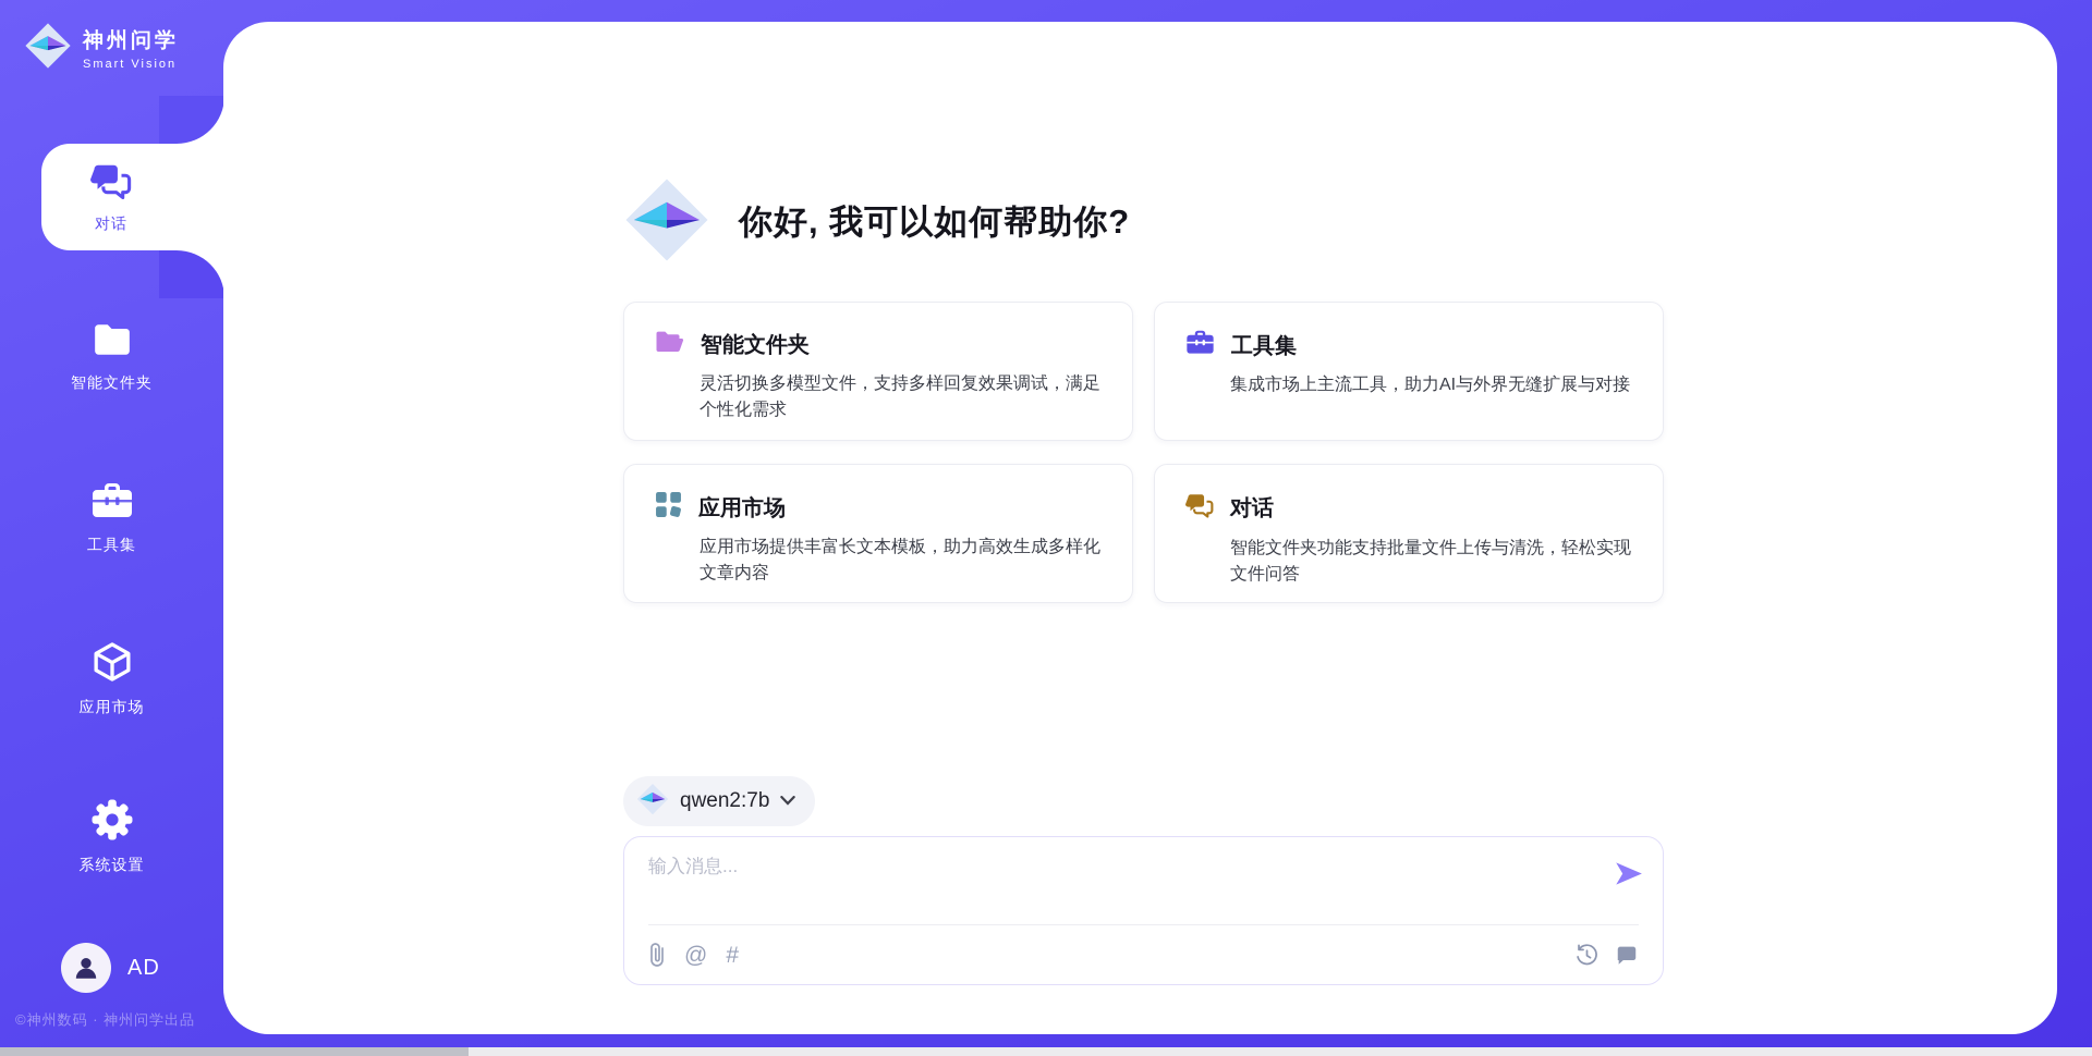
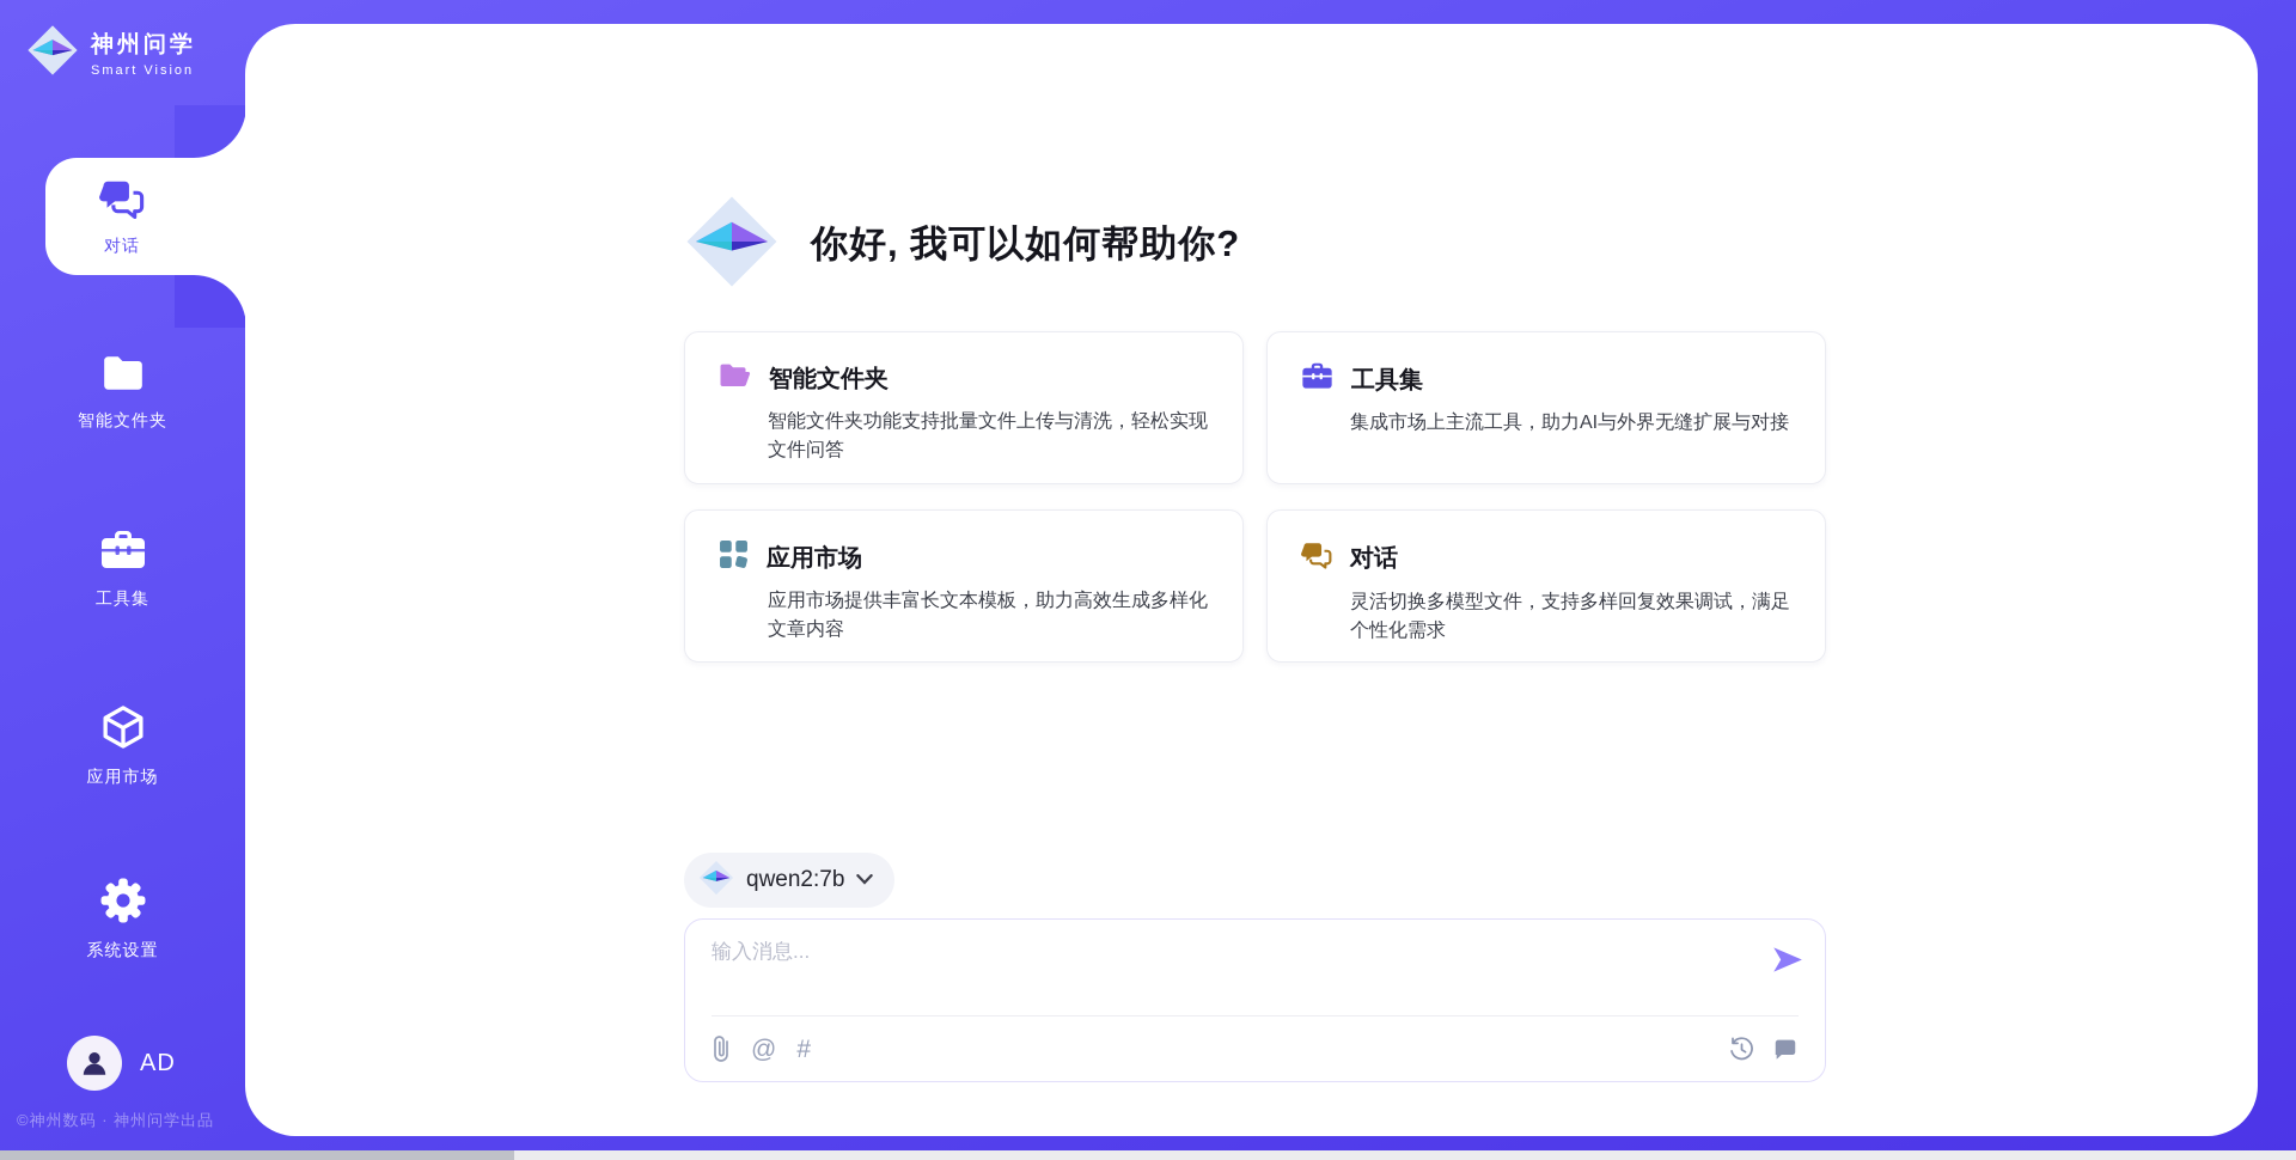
  神州问学
  Smart Vision
  对话
  智能文件夹
  工具集
  应用市场
  系统设置
  AD
  ©神州数码 · 神州问学出品
  你好, 我可以如何帮助你?
  智能文件夹
- 灵活切换多模型文件，支持多样回复效果调试，满足个性化需求
+ 智能文件夹功能支持批量文件上传与清洗，轻松实现文件问答
  工具集
  集成市场上主流工具，助力AI与外界无缝扩展与对接
  应用市场
  应用市场提供丰富长文本模板，助力高效生成多样化文章内容
  对话
- 智能文件夹功能支持批量文件上传与清洗，轻松实现文件问答
+ 灵活切换多模型文件，支持多样回复效果调试，满足个性化需求
  qwen2:7b
  输入消息...
  @
  #
